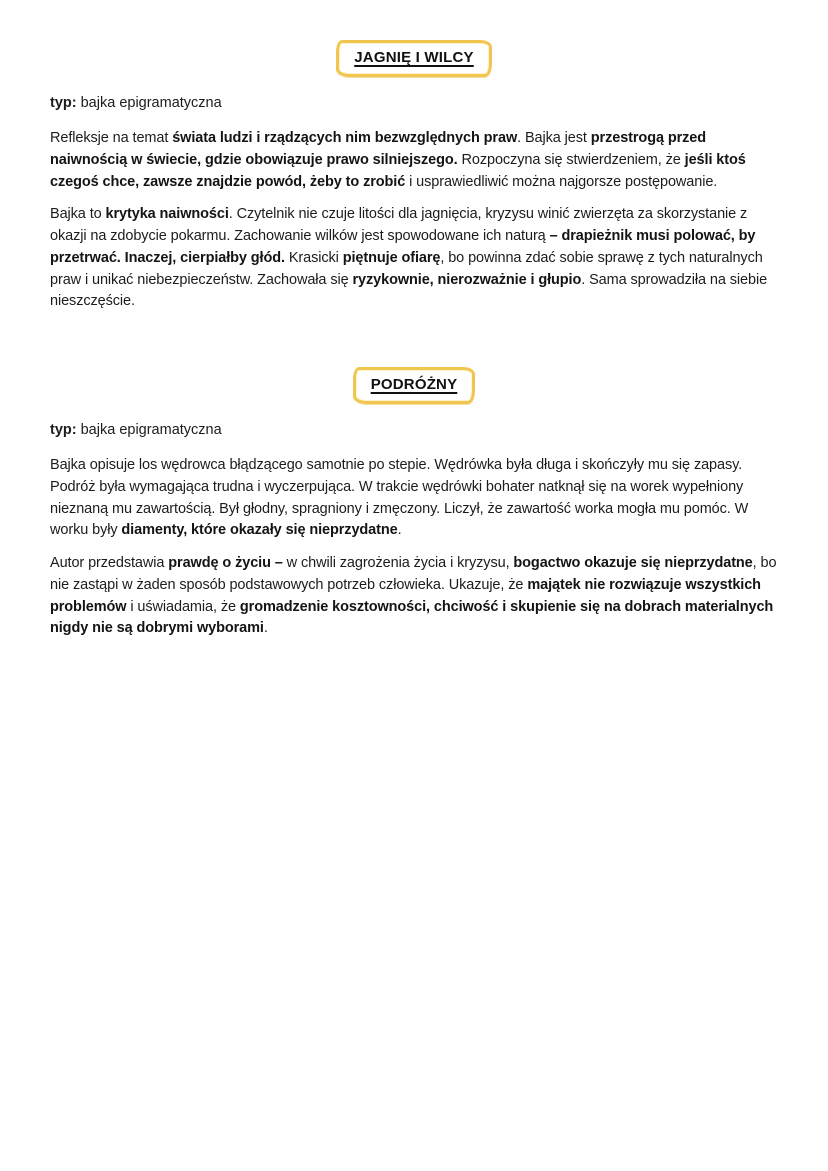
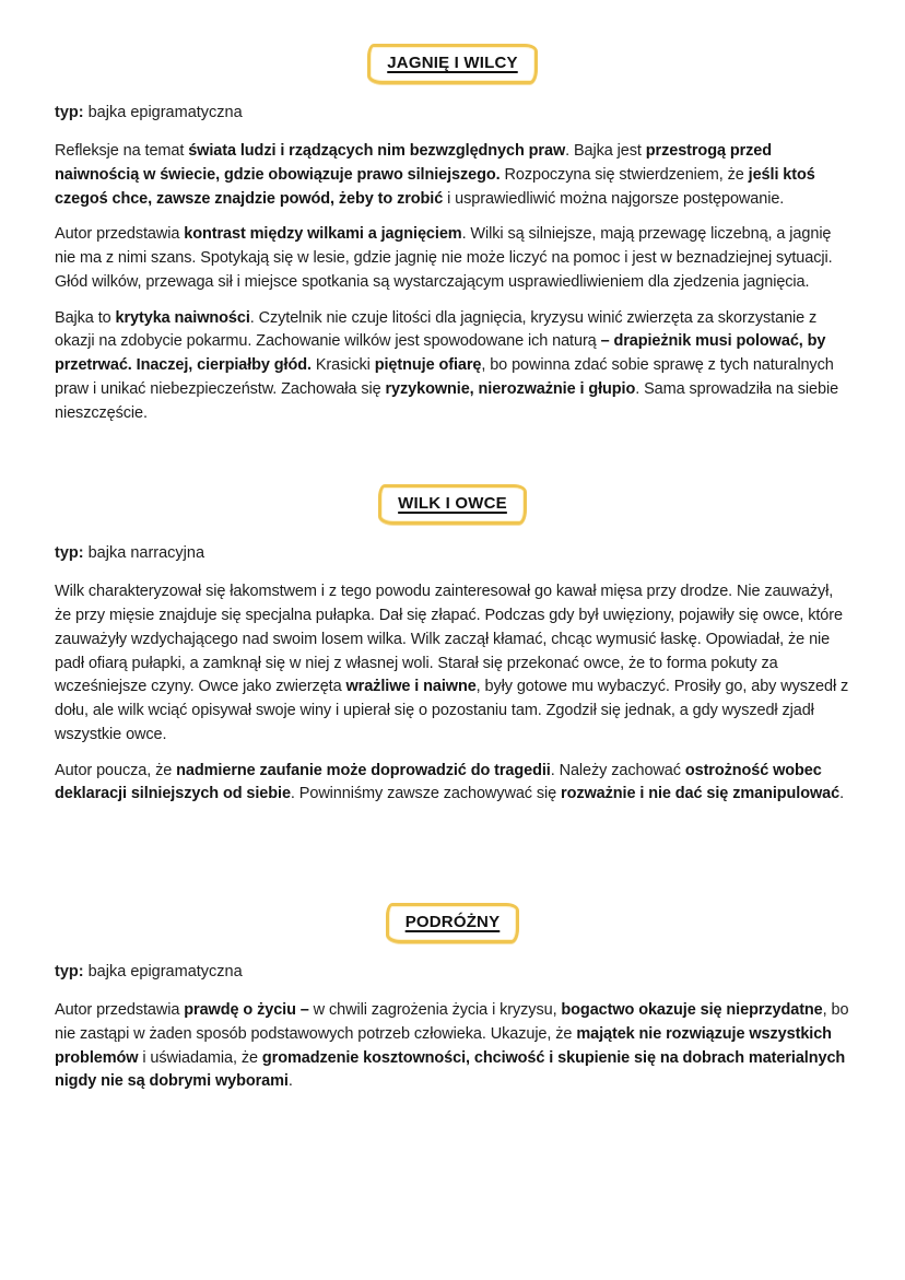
  JAGNIĘ I WILCY
  typ: bajka epigramatyczna
  Refleksje na temat świata ludzi i rządzących nim bezwzględnych praw. Bajka jest przestrogą przed naiwnością w świecie, gdzie obowiązuje prawo silniejszego. Rozpoczyna się stwierdzeniem, że jeśli ktoś czegoś chce, zawsze znajdzie powód, żeby to zrobić i usprawiedliwić można najgorsze postępowanie.
+ Autor przedstawia kontrast między wilkami a jagnięciem. Wilki są silniejsze, mają przewagę liczebną, a jagnię nie ma z nimi szans. Spotykają się w lesie, gdzie jagnię nie może liczyć na pomoc i jest w beznadziejnej sytuacji. Głód wilków, przewaga sił i miejsce spotkania są wystarczającym usprawiedliwieniem dla zjedzenia jagnięcia.
  Bajka to krytyka naiwności. Czytelnik nie czuje litości dla jagnięcia, kryzysu winić zwierzęta za skorzystanie z okazji na zdobycie pokarmu. Zachowanie wilków jest spowodowane ich naturą – drapieżnik musi polować, by przetrwać. Inaczej, cierpiałby głód. Krasicki piętnuje ofiarę, bo powinna zdać sobie sprawę z tych naturalnych praw i unikać niebezpieczeństw. Zachowała się ryzykownie, nierozważnie i głupio. Sama sprowadziła na siebie nieszczęście.
+ WILK I OWCE
+ typ: bajka narracyjna
+ Wilk charakteryzował się łakomstwem i z tego powodu zainteresował go kawał mięsa przy drodze. Nie zauważył, że przy mięsie znajduje się specjalna pułapka. Dał się złapać. Podczas gdy był uwięziony, pojawiły się owce, które zauważyły wzdychającego nad swoim losem wilka. Wilk zaczął kłamać, chcąc wymusić łaskę. Opowiadał, że nie padł ofiarą pułapki, a zamknął się w niej z własnej woli. Starał się przekonać owce, że to forma pokuty za wcześniejsze czyny. Owce jako zwierzęta wrażliwe i naiwne, były gotowe mu wybaczyć. Prosiły go, aby wyszedł z dołu, ale wilk wciąć opisywał swoje winy i upierał się o pozostaniu tam. Zgodził się jednak, a gdy wyszedł zjadł wszystkie owce.
+ Autor poucza, że nadmierne zaufanie może doprowadzić do tragedii. Należy zachować ostrożność wobec deklaracji silniejszych od siebie. Powinniśmy zawsze zachowywać się rozważnie i nie dać się zmanipulować.
  PODRÓŻNY
  typ: bajka epigramatyczna
- Bajka opisuje los wędrowca błądzącego samotnie po stepie. Wędrówka była długa i skończyły mu się zapasy. Podróż była wymagająca trudna i wyczerpująca. W trakcie wędrówki bohater natknął się na worek wypełniony nieznaną mu zawartością. Był głodny, spragniony i zmęczony. Liczył, że zawartość worka mogła mu pomóc. W worku były diamenty, które okazały się nieprzydatne.
  Autor przedstawia prawdę o życiu – w chwili zagrożenia życia i kryzysu, bogactwo okazuje się nieprzydatne, bo nie zastąpi w żaden sposób podstawowych potrzeb człowieka. Ukazuje, że majątek nie rozwiązuje wszystkich problemów i uświadamia, że gromadzenie kosztowności, chciwość i skupienie się na dobrach materialnych nigdy nie są dobrymi wyborami.
